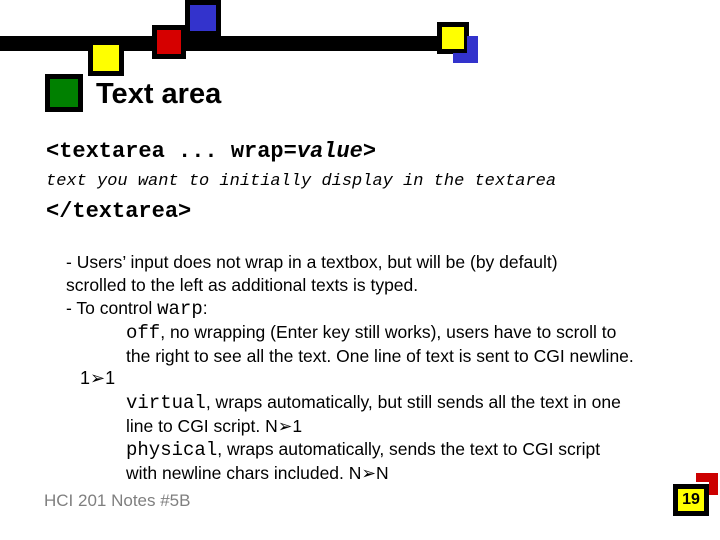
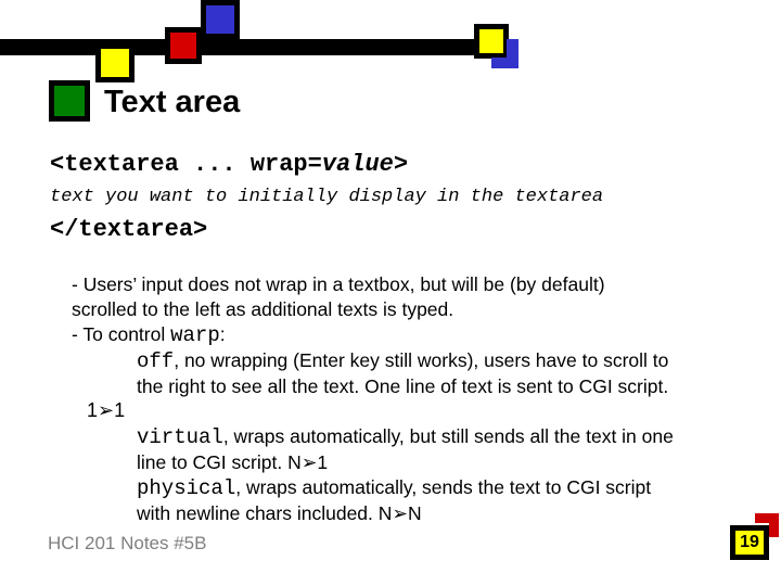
  Text area
  <textarea ... wrap=value>
  text you want to initially display in the textarea
  </textarea>
  - Users’ input does not wrap in a textbox, but will be (by default)
  scrolled to the left as additional texts is typed.
  - To control warp:
  off, no wrapping (Enter key still works), users have to scroll to
- the right to see all the text. One line of text is sent to CGI newline.
+ the right to see all the text. One line of text is sent to CGI script.
  virtual, wraps automatically, but still sends all the text in one
  line to CGI script. N➢1
  physical, wraps automatically, sends the text to CGI script
  with newline chars included. N➢N
  1➢1
  HCI 201 Notes #5B
  19
